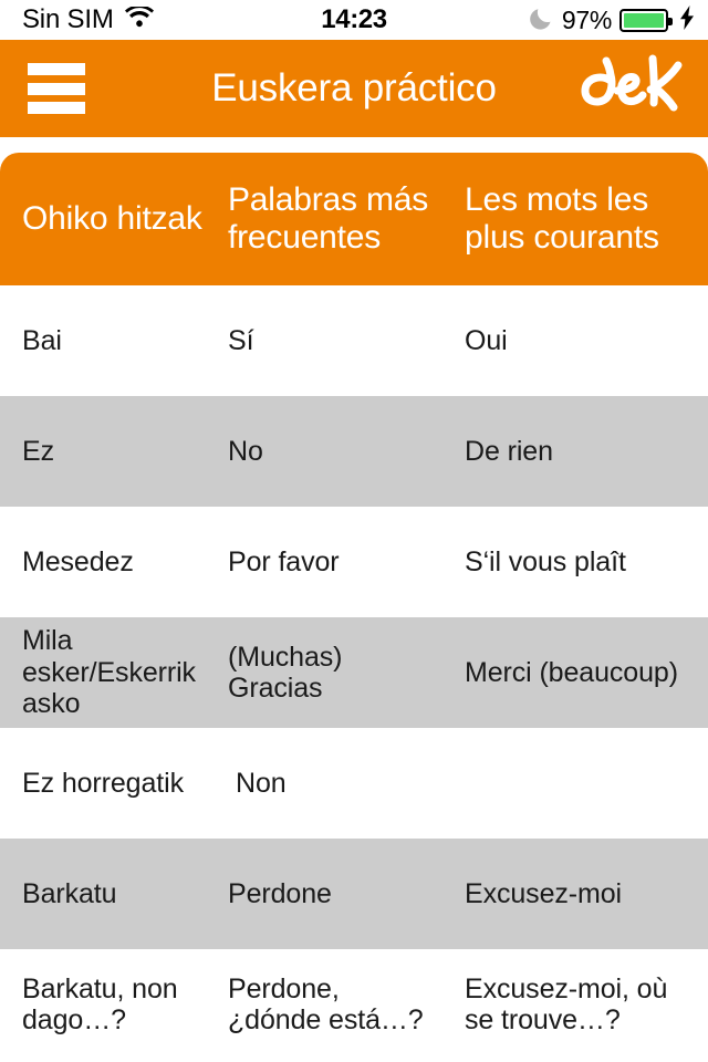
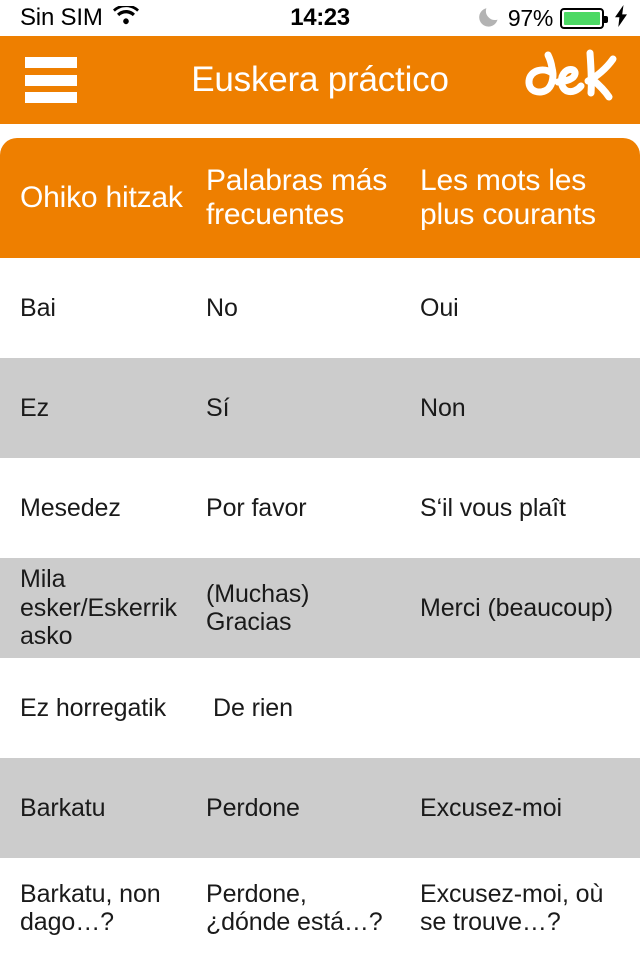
  Sin SIM
  14:23
  97%
  Euskera práctico
  Ohiko hitzak
  Palabras más frecuentes
  Les mots les plus courants
  Bai
- Sí
+ No
  Oui
  Ez
- No
+ Sí
- De rien
+ Non
  Mesedez
  Por favor
  S‘il vous plaît
  Mila esker/Eskerrik asko
  (Muchas) Gracias
  Merci (beaucoup)
  Ez horregatik
- Non
+ De rien
  Barkatu
  Perdone
  Excusez-moi
  Barkatu, non dago…?
  Perdone, ¿dónde está…?
  Excusez-moi, où se trouve…?
